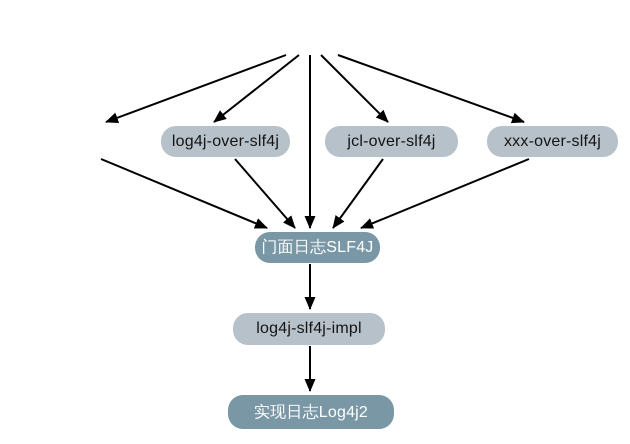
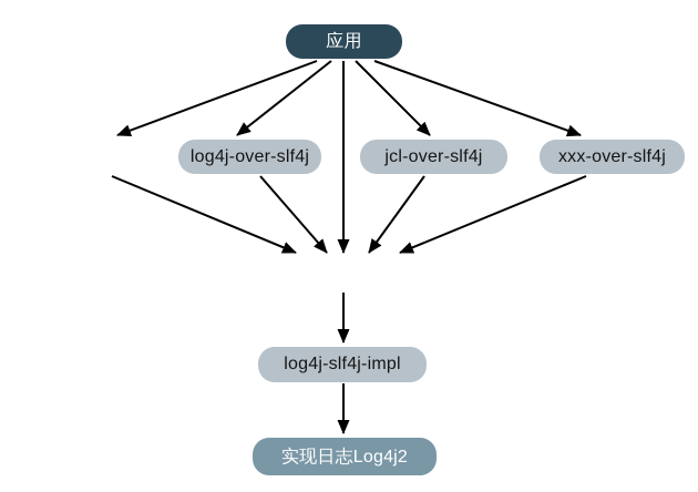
+ 应用
  log4j-over-slf4j
  jcl-over-slf4j
  xxx-over-slf4j
- 门面日志SLF4J
  log4j-slf4j-impl
  实现日志Log4j2
